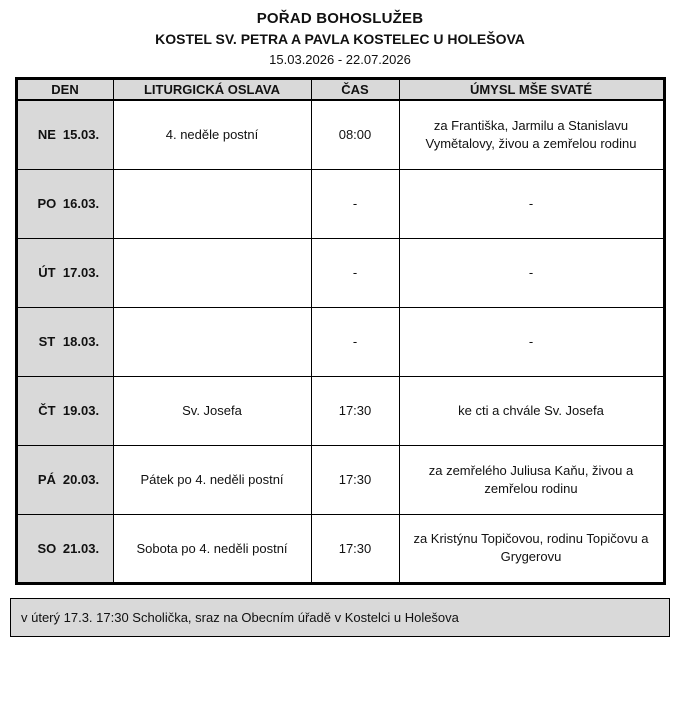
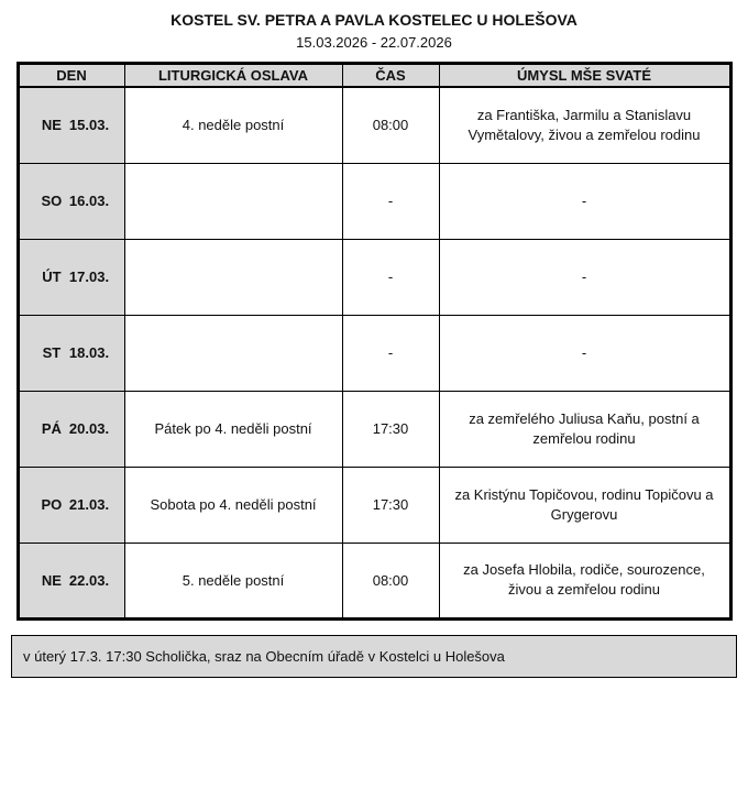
- POŘAD BOHOSLUŽEB
  KOSTEL SV. PETRA A PAVLA KOSTELEC U HOLEŠOVA
  15.03.2026 - 22.07.2026
  DEN	LITURGICKÁ OSLAVA	ČAS	ÚMYSL MŠE SVATÉ
  NE 15.03.	4. neděle postní	08:00	za Františka, Jarmilu a Stanislavu Vymětalovy, živou a zemřelou rodinu
- PO 16.03.		-	-
+ SO 16.03.		-	-
  ÚT 17.03.		-	-
  ST 18.03.		-	-
- ČT 19.03.	Sv. Josefa	17:30	ke cti a chvále Sv. Josefa
- PÁ 20.03.	Pátek po 4. neděli postní	17:30	za zemřelého Juliusa Kaňu, živou a zemřelou rodinu
+ PÁ 20.03.	Pátek po 4. neděli postní	17:30	za zemřelého Juliusa Kaňu, postní a zemřelou rodinu
- SO 21.03.	Sobota po 4. neděli postní	17:30	za Kristýnu Topičovou, rodinu Topičovu a Grygerovu
+ PO 21.03.	Sobota po 4. neděli postní	17:30	za Kristýnu Topičovou, rodinu Topičovu a Grygerovu
+ NE 22.03.	5. neděle postní	08:00	za Josefa Hlobila, rodiče, sourozence, živou a zemřelou rodinu
  v úterý 17.3. 17:30 Scholička, sraz na Obecním úřadě v Kostelci u Holešova
